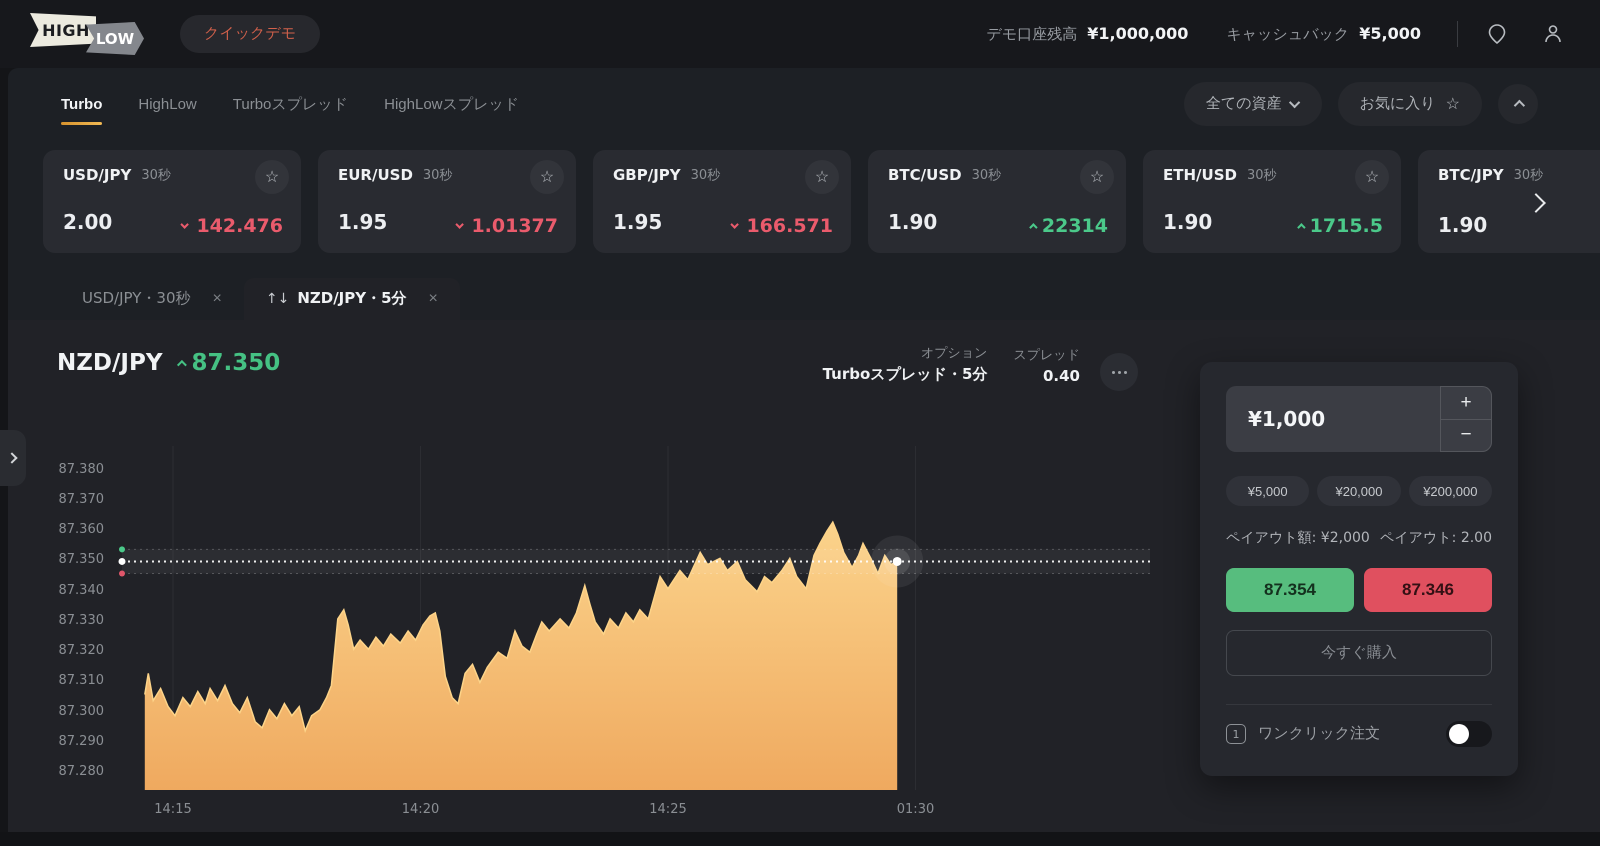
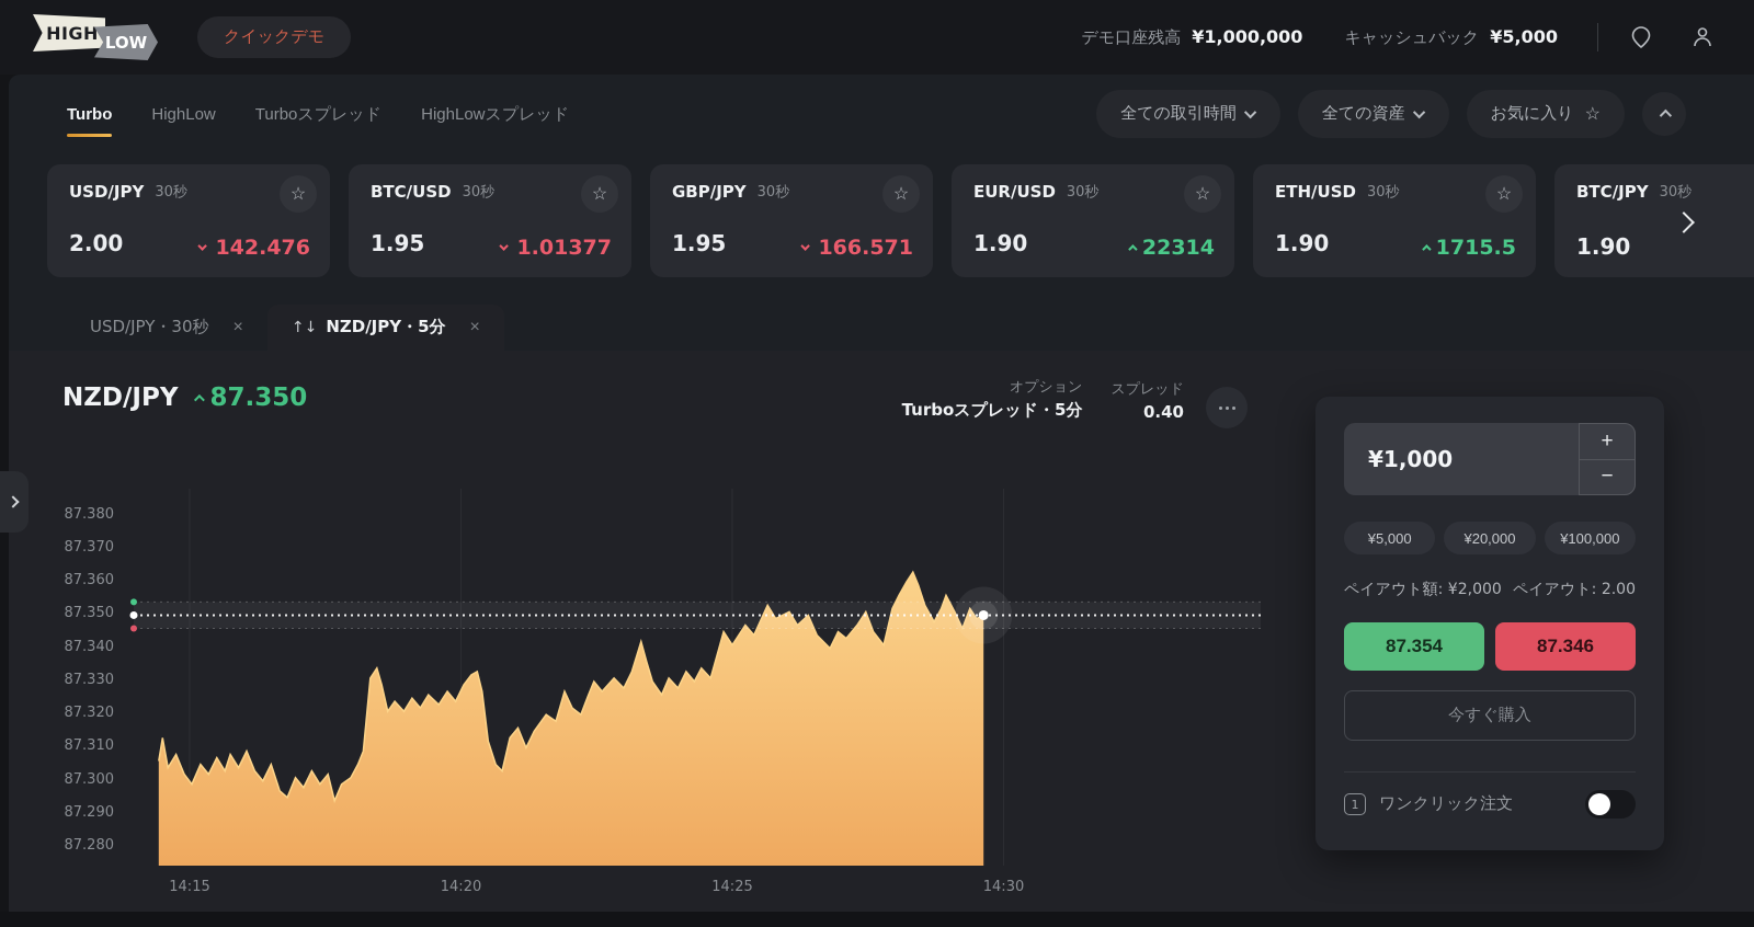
  HIGH
  LOW
  クイックデモ
  デモ口座残高
  ¥1,000,000
  キャッシュバック
  ¥5,000
  Turbo
  HighLow
  Turboスプレッド
  HighLowスプレッド
+ 全ての取引時間
  全ての資産
  お気に入り
  ☆
  USD/JPY
  30秒
  ☆
  2.00
  142.476
- EUR/USD
+ BTC/USD
  30秒
  ☆
  1.95
  1.01377
  GBP/JPY
  30秒
  ☆
  1.95
  166.571
- BTC/USD
+ EUR/USD
  30秒
  ☆
  1.90
  22314
  ETH/USD
  30秒
  ☆
  1.90
  1715.5
  BTC/JPY
  30秒
  1.90
  USD/JPY・30秒
  ×
  ↑↓
  NZD/JPY・5分
  ×
  NZD/JPY
  87.350
  オプション
  Turboスプレッド・5分
  スプレッド
  0.40
  14:15
  14:20
  14:25
- 01:30
+ 14:30
  87.380
  87.370
  87.360
  87.350
  87.340
  87.330
  87.320
  87.310
  87.300
  87.290
  87.280
  ¥1,000
  +
  −
  ¥5,000
  ¥20,000
- ¥200,000
+ ¥100,000
  ペイアウト額: ¥2,000
  ペイアウト: 2.00
  87.354
  87.346
  今すぐ購入
  1
  ワンクリック注文
